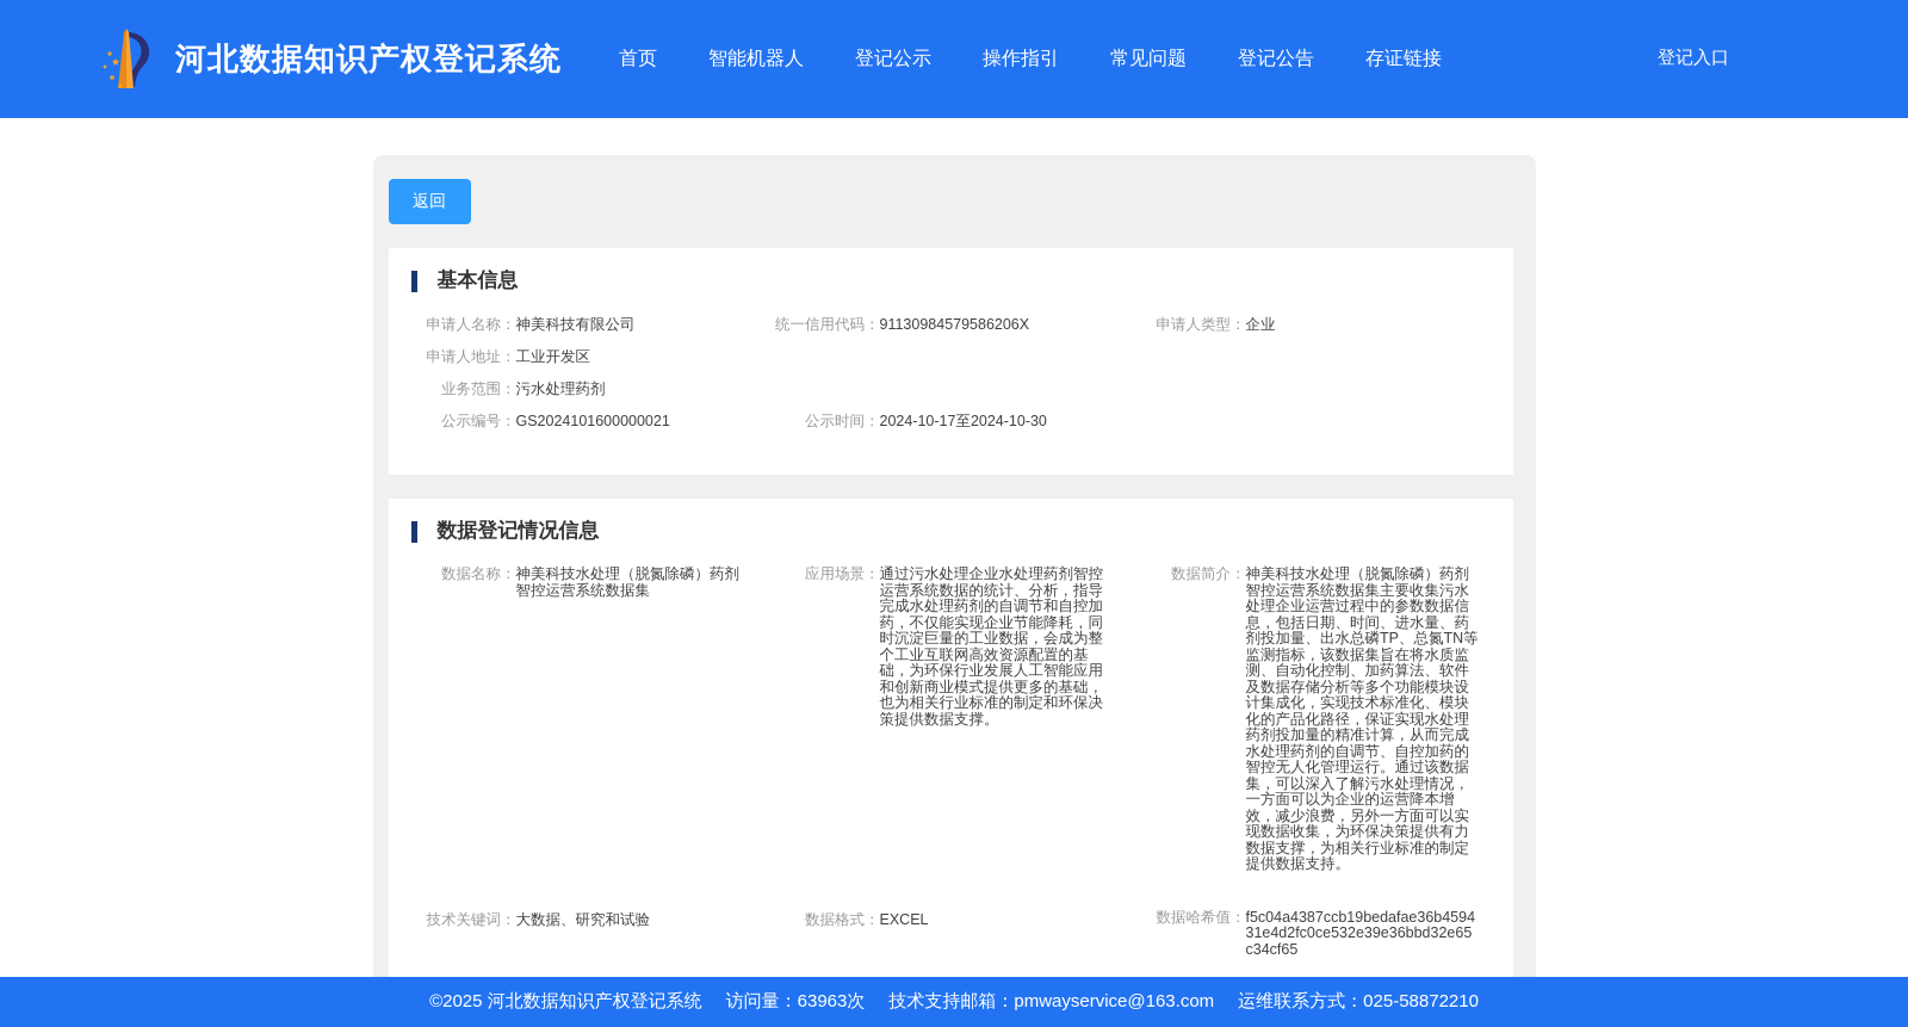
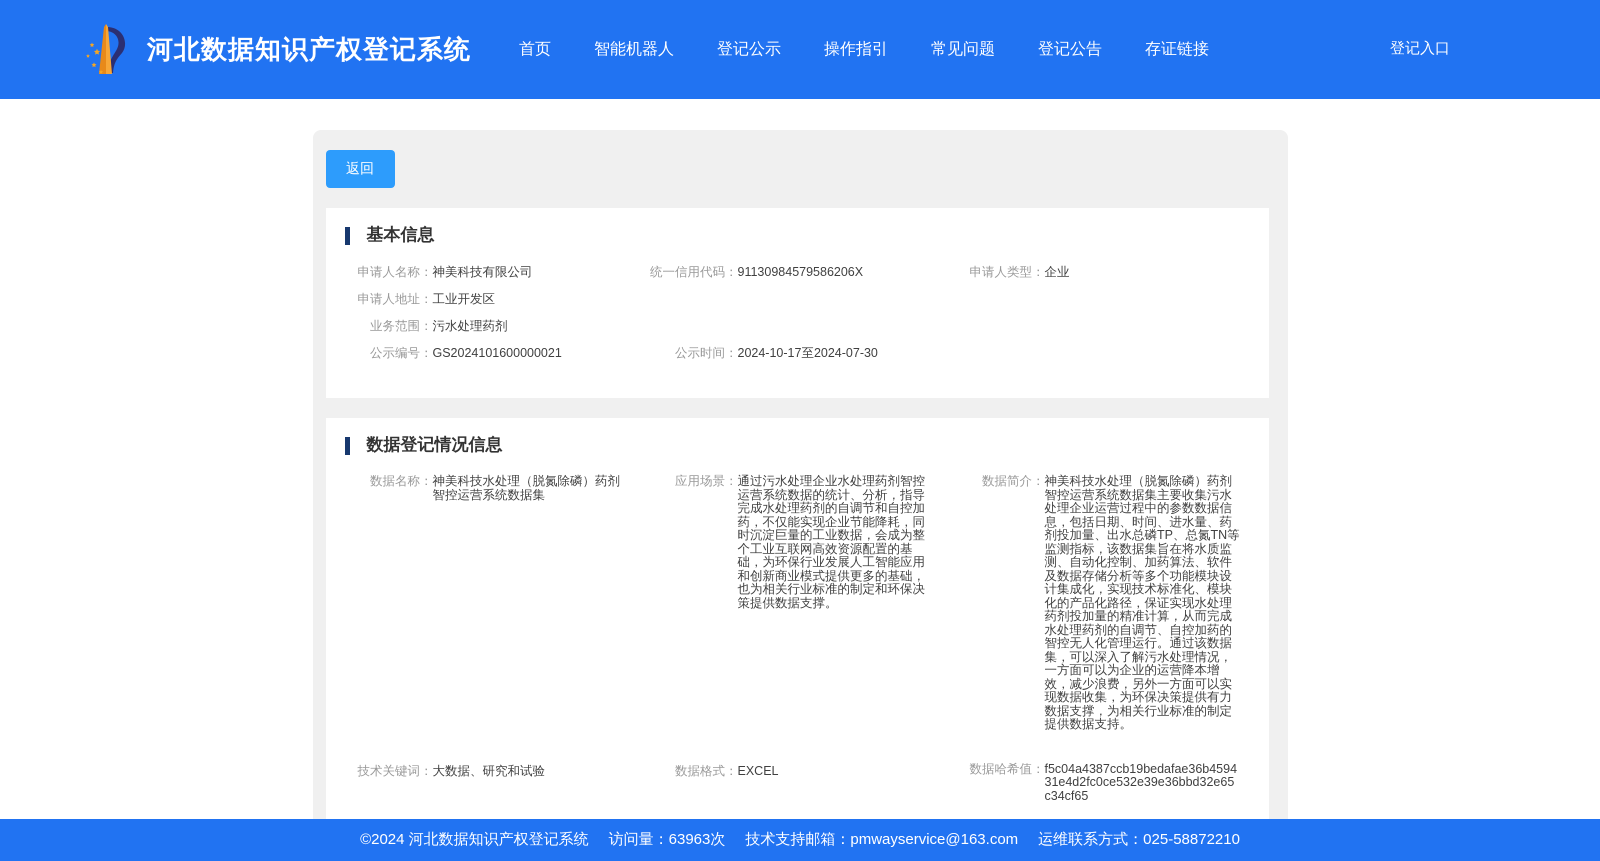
  河北数据知识产权登记系统
  首页
  智能机器人
  登记公示
  操作指引
  常见问题
  登记公告
  存证链接
  登记入口
  返回
  基本信息
  申请人名称：
  神美科技有限公司
  统一信用代码：
  91130984579586206X
  申请人类型：
  企业
  申请人地址：
  工业开发区
  业务范围：
  污水处理药剂
  公示编号：
  GS2024101600000021
  公示时间：
- 2024-10-17至2024-10-30
+ 2024-10-17至2024-07-30
  数据登记情况信息
  数据名称：
  神美科技水处理（脱氮除磷）药剂智控运营系统数据集
  应用场景：
  通过污水处理企业水处理药剂智控运营系统数据的统计、分析，指导完成水处理药剂的自调节和自控加药，不仅能实现企业节能降耗，同时沉淀巨量的工业数据，会成为整个工业互联网高效资源配置的基础，为环保行业发展人工智能应用和创新商业模式提供更多的基础，也为相关行业标准的制定和环保决策提供数据支撑。
  数据简介：
  神美科技水处理（脱氮除磷）药剂智控运营系统数据集主要收集污水处理企业运营过程中的参数数据信息，包括日期、时间、进水量、药剂投加量、出水总磷TP、总氮TN等监测指标，该数据集旨在将水质监测、自动化控制、加药算法、软件及数据存储分析等多个功能模块设计集成化，实现技术标准化、模块化的产品化路径，保证实现水处理药剂投加量的精准计算，从而完成水处理药剂的自调节、自控加药的智控无人化管理运行。通过该数据集，可以深入了解污水处理情况，一方面可以为企业的运营降本增效，减少浪费，另外一方面可以实现数据收集，为环保决策提供有力数据支撑，为相关行业标准的制定提供数据支持。
  技术关键词：
  大数据、研究和试验
  数据格式：
  EXCEL
  数据哈希值：
  f5c04a4387ccb19bedafae36b459431e4d2fc0ce532e39e36bbd32e65c34cf65
- ©2025 河北数据知识产权登记系统
+ ©2024 河北数据知识产权登记系统
  访问量：63963次
  技术支持邮箱：pmwayservice@163.com
  运维联系方式：025-58872210
